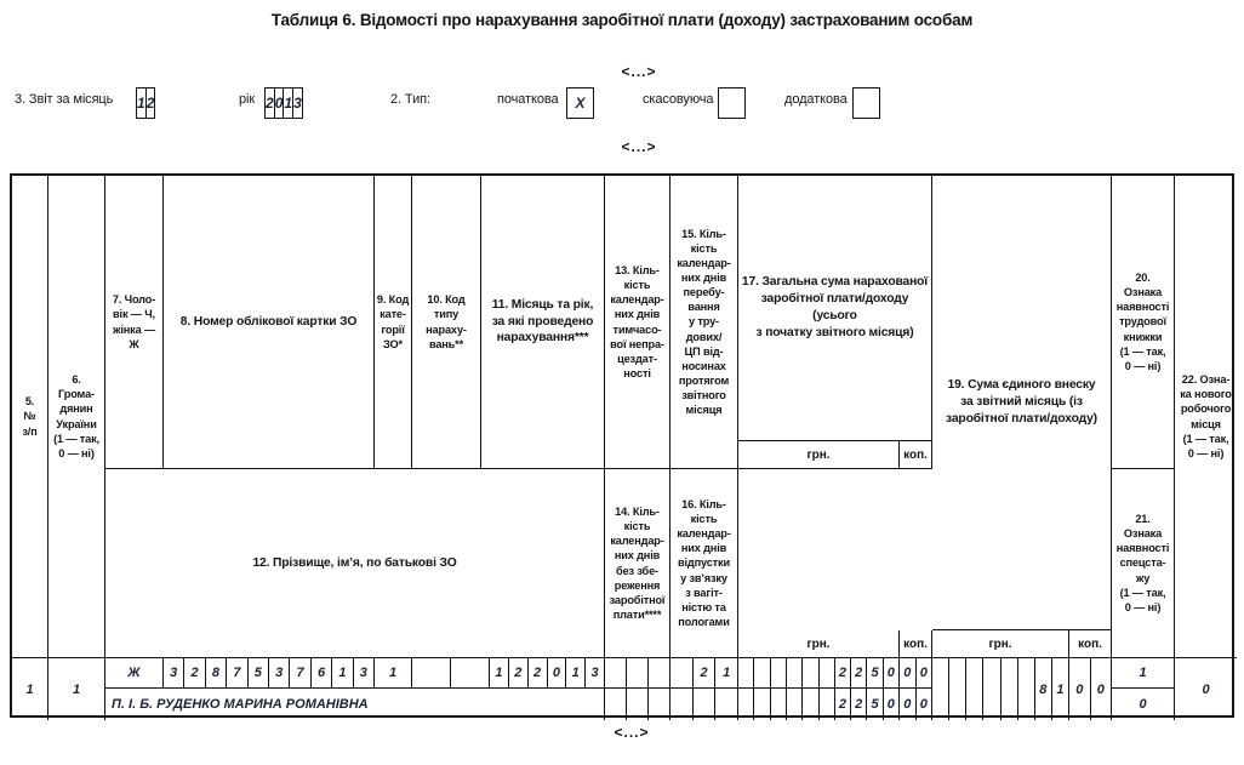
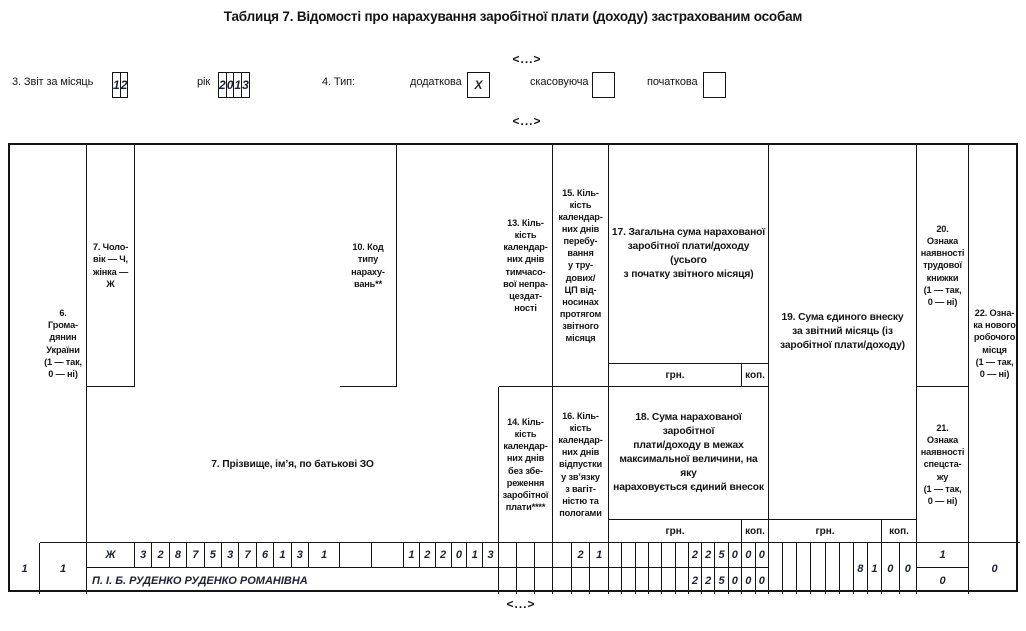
- Таблиця 6. Відомості про нарахування заробітної плати (доходу) застрахованим особам
+ Таблиця 7. Відомості про нарахування заробітної плати (доходу) застрахованим особам
  <...>
  <...>
  <...>
  3. Звіт за місяць
  1
  2
  рік
  2
  0
  1
  3
- 2. Тип:
+ 4. Тип:
- початкова
+ додаткова
  X
  скасовуюча
- додаткова
+ початкова
- 5.
- №
- з/п
  6.
  Грома-
  дянин
  України
  (1 — так,
  0 — ні)
  7. Чоло-
  вік — Ч,
  жінка —
  Ж
- 8. Номер облікової картки ЗО
- 9. Код
- кате-
- горії
- ЗО*
  10. Код
  типу
  нараху-
  вань**
- 11. Місяць та рік,
- за які проведено
- нарахування***
  13. Кіль-
  кість
  календар-
  них днів
  тимчасо-
  вої непра-
  цездат-
  ності
  15. Кіль-
  кість
  календар-
  них днів
  перебу-
  вання
  у тру-
  дових/
  ЦП від-
  носинах
  протягом
  звітного
  місяця
  17. Загальна сума нарахованої
  заробітної плати/доходу (усього
  з початку звітного місяця)
  грн.
  коп.
  19. Сума єдиного внеску
  за звітний місяць (із
  заробітної плати/доходу)
  20.
  Ознака
  наявності
  трудової
  книжки
  (1 — так,
  0 — ні)
  22. Озна-
  ка нового
  робочого
  місця
  (1 — так,
  0 — ні)
- 12. Прізвище, ім’я, по батькові ЗО
+ 7. Прізвище, ім’я, по батькові ЗО
  14. Кіль-
  кість
  календар-
  них днів
  без збе-
  реження
  заробітної
  плати****
  16. Кіль-
  кість
  календар-
  них днів
  відпустки
  у зв’язку
  з вагіт-
  ністю та
  пологами
+ 18. Сума нарахованої заробітної
+ плати/доходу в межах
+ максимальної величини, на яку
+ нараховується єдиний внесок
  грн.
  коп.
  грн.
  коп.
  21.
  Ознака
  наявності
  спецста-
  жу
  (1 — так,
  0 — ні)
  1
  1
  Ж
  3
  2
  8
  7
  5
  3
  7
  6
  1
  3
  1
  1
  2
  2
  0
  1
  3
  2
  1
  2
  2
  5
  0
  0
  0
- П. І. Б. РУДЕНКО МАРИНА РОМАНІВНА
+ П. І. Б. РУДЕНКО РУДЕНКО РОМАНІВНА
  2
  2
  5
  0
  0
  0
  8
  1
  0
  0
  1
  0
  0
